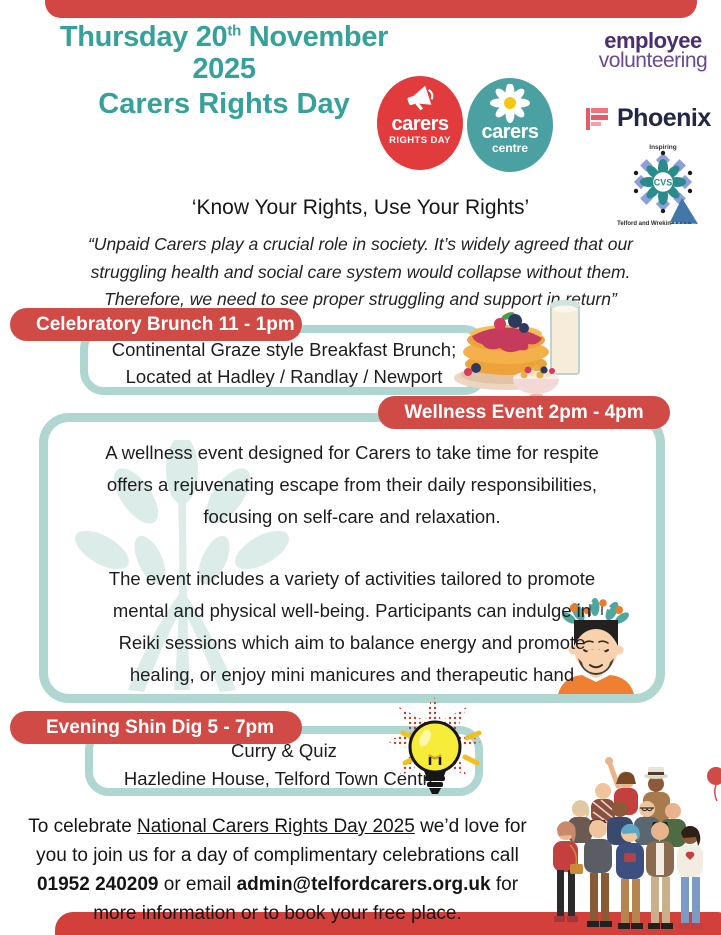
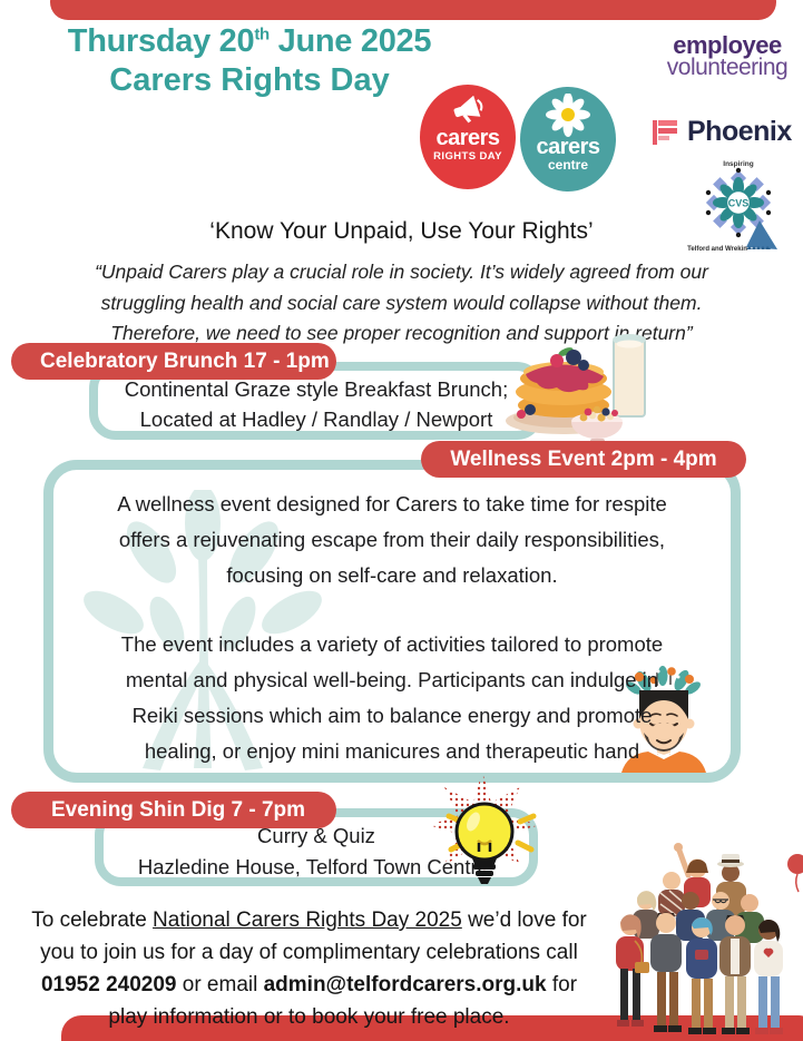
- Thursday 20th November 2025
+ Thursday 20th June 2025
  Carers Rights Day
  carers
  RIGHTS DAY
  carers
  centre
  employee
  volunteering
  Phoenix
  CVS
- ‘Know Your Rights, Use Your Rights’
+ ‘Know Your Unpaid, Use Your Rights’
- “Unpaid Carers play a crucial role in society. It’s widely agreed that our
+ “Unpaid Carers play a crucial role in society. It’s widely agreed from our
  struggling health and social care system would collapse without them.
- Therefore, we need to see proper struggling and support in return”
+ Therefore, we need to see proper recognition and support in return”
- Celebratory Brunch 11 - 1pm
+ Celebratory Brunch 17 - 1pm
  Continental Graze style Breakfast Brunch;
  Located at Hadley / Randlay / Newport
  Wellness Event 2pm - 4pm
  A wellness event designed for Carers to take time for respite offers a rejuvenating escape from their daily responsibilities, focusing on self-care and relaxation.
  The event includes a variety of activities tailored to promote mental and physical well-being. Participants can indulge in Reiki sessions which aim to balance energy and promote healing, or enjoy mini manicures and therapeutic hand
- Evening Shin Dig 5 - 7pm
+ Evening Shin Dig 7 - 7pm
  Curry & Quiz
  Hazledine House, Telford Town Cent
- To celebrate National Carers Rights Day 2025 we’d love for you to join us for a day of complimentary celebrations call 01952 240209 or email admin@telfordcarers.org.uk for more information or to book your free place.
+ To celebrate National Carers Rights Day 2025 we’d love for you to join us for a day of complimentary celebrations call 01952 240209 or email admin@telfordcarers.org.uk for play information or to book your free place.
